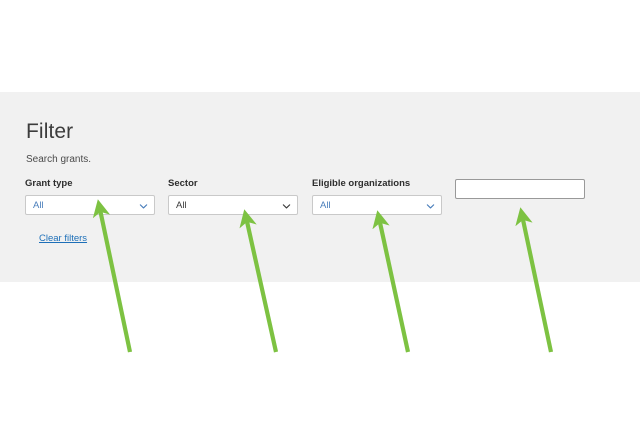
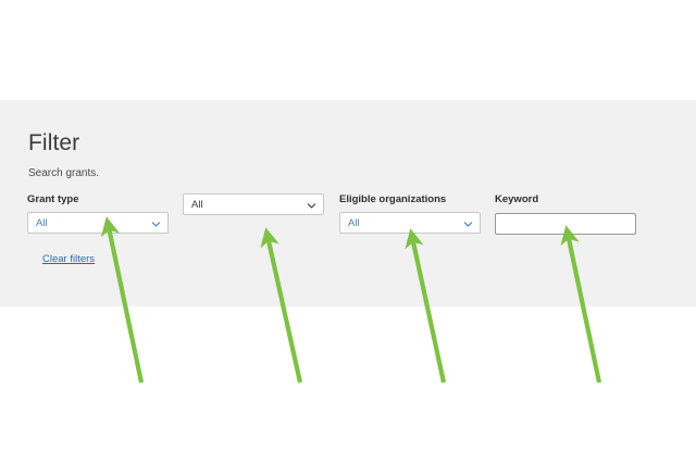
  Filter
  Search grants.
  Grant type
  All
- Sector
  All
  Eligible organizations
  All
+ Keyword
  Clear filters
